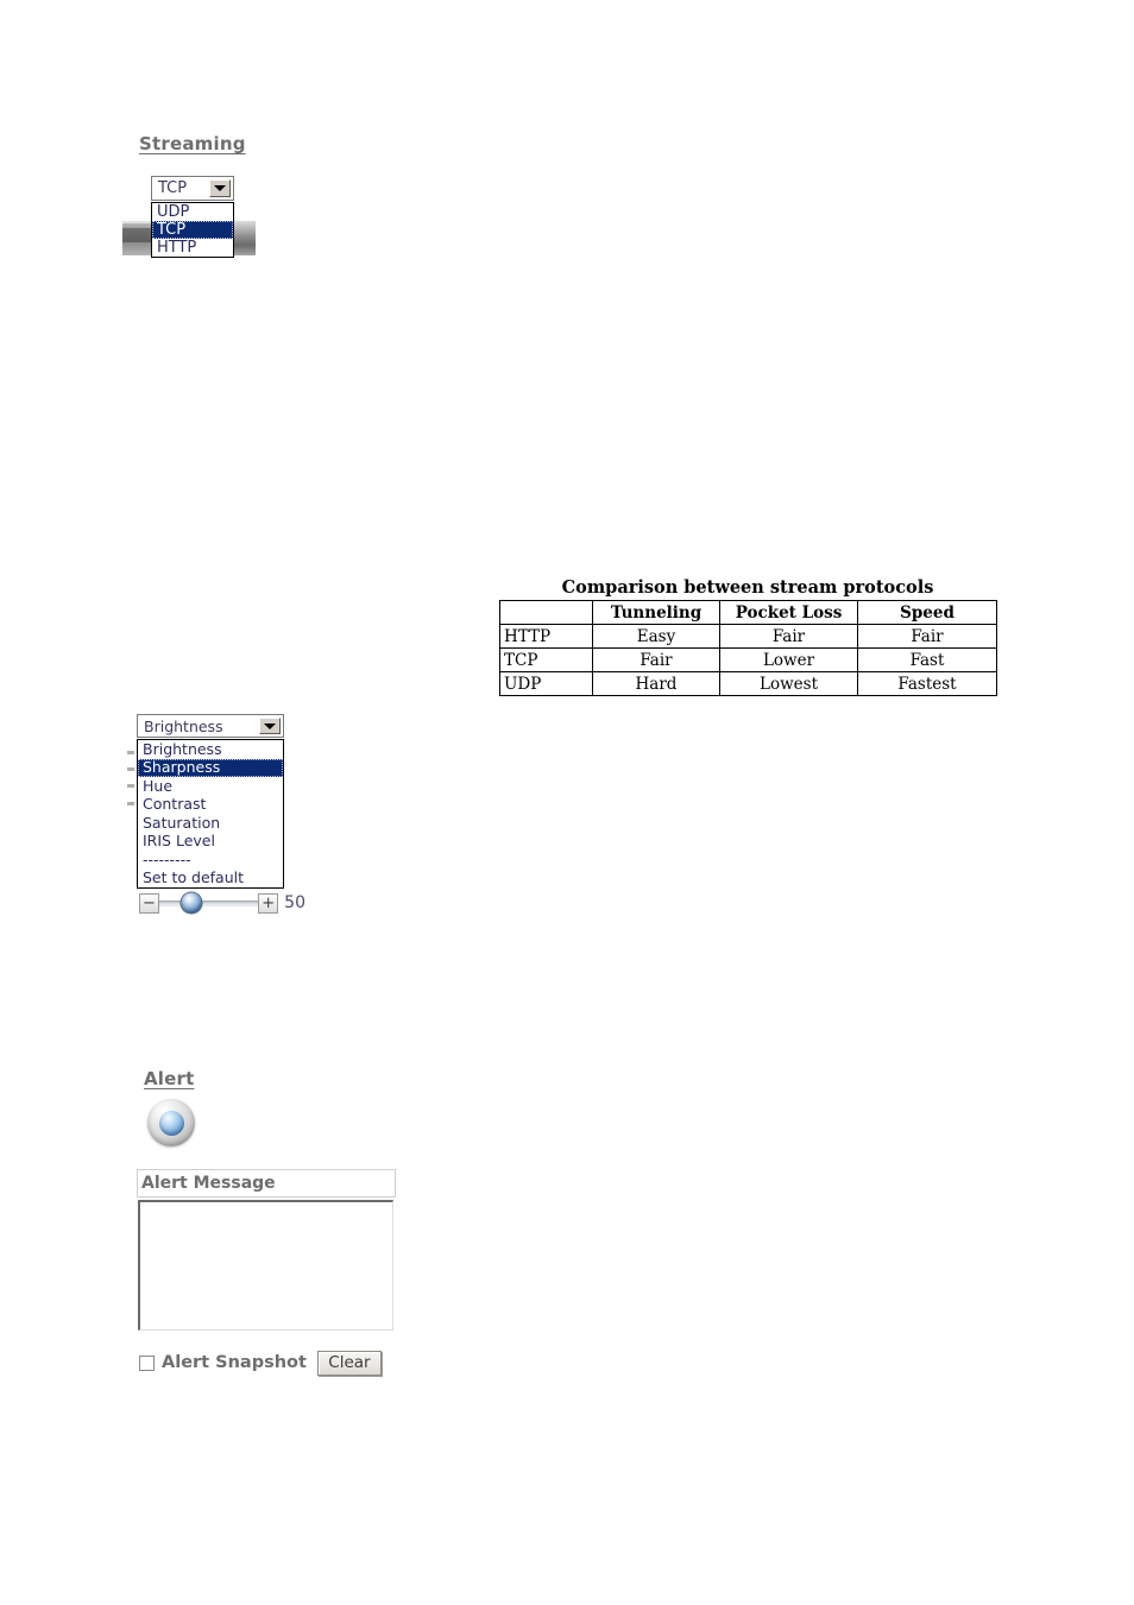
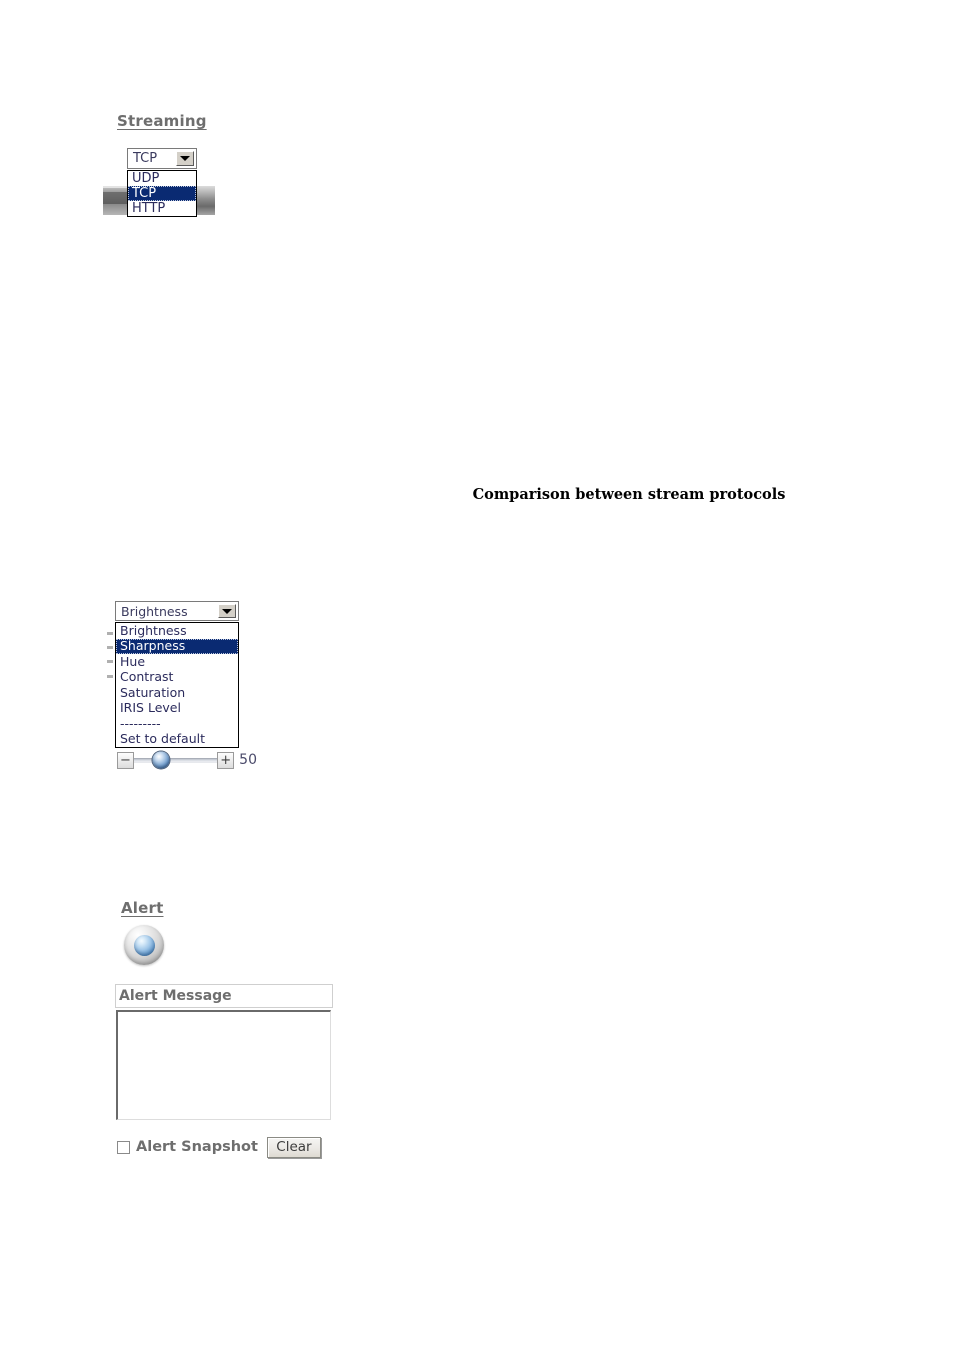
  Streaming
  TCP
  UDP
  TCP
  HTTP
  Comparison between stream protocols
- 	Tunneling	Pocket Loss	Speed
- HTTP	Easy	Fair	Fair
- TCP	Fair	Lower	Fast
- UDP	Hard	Lowest	Fastest
  Brightness
  Brightness
  Sharpness
  Hue
  Contrast
  Saturation
  IRIS Level
  ---------
  Set to default
  −
  +
  50
  Alert
  Alert Message
  Alert Snapshot
  Clear
